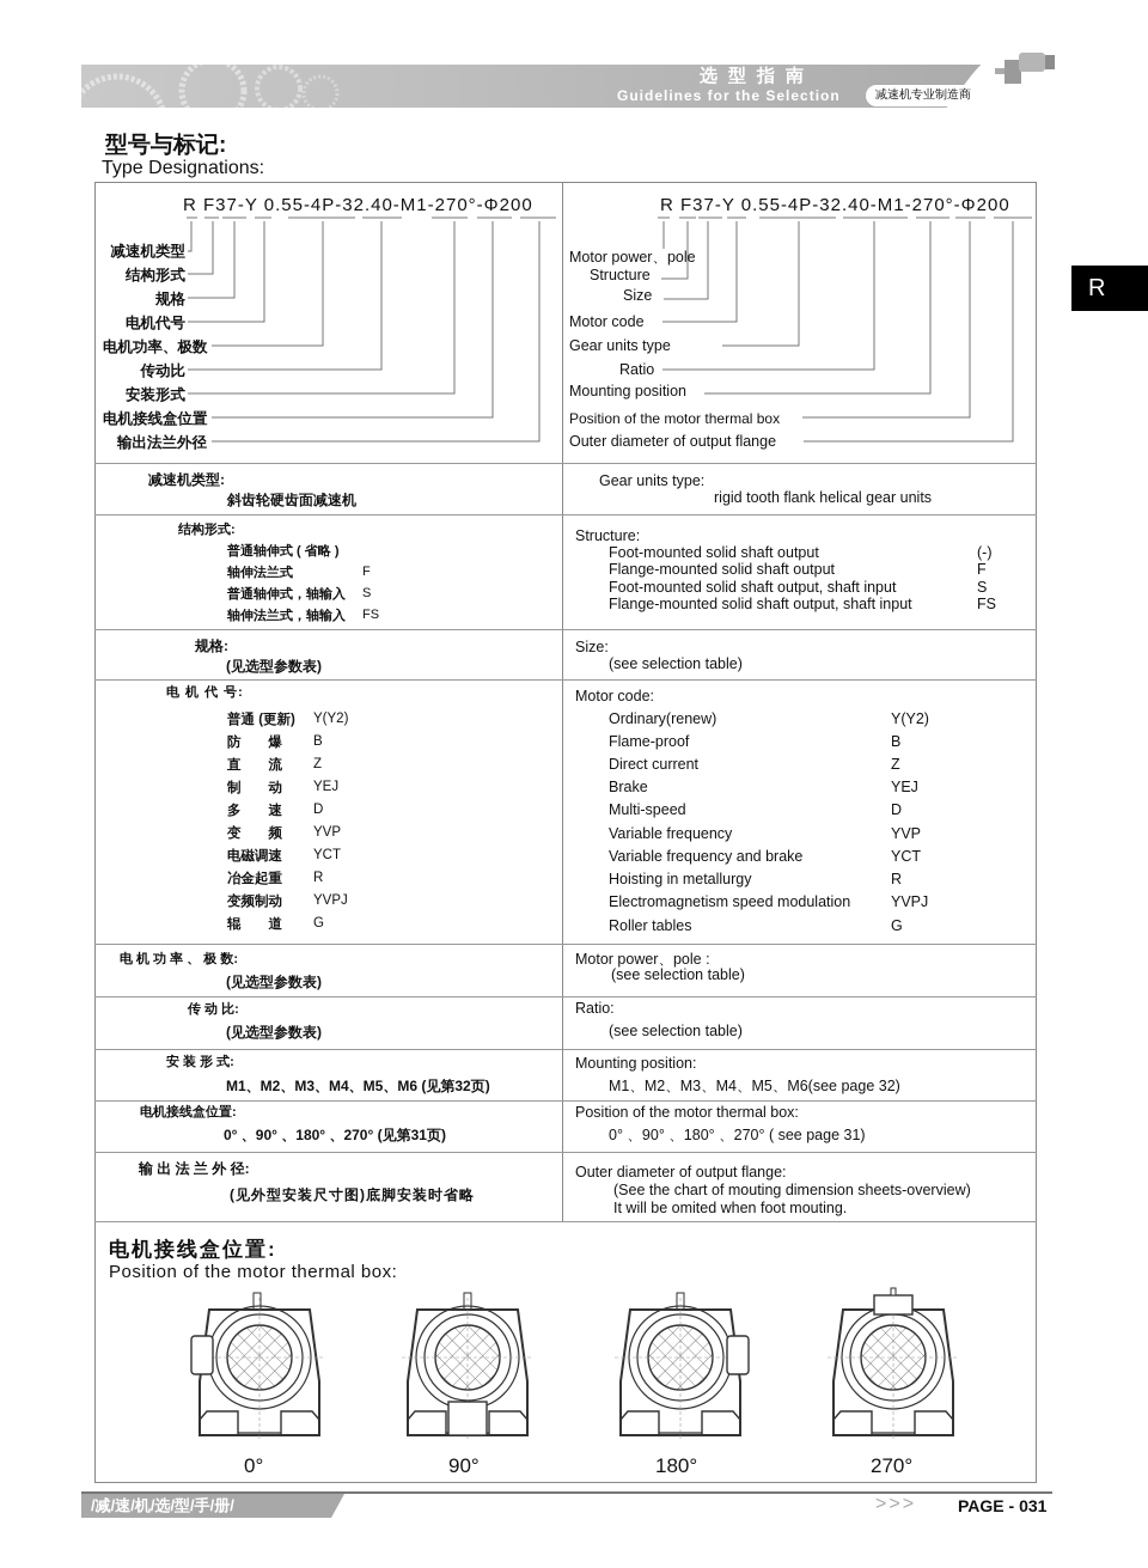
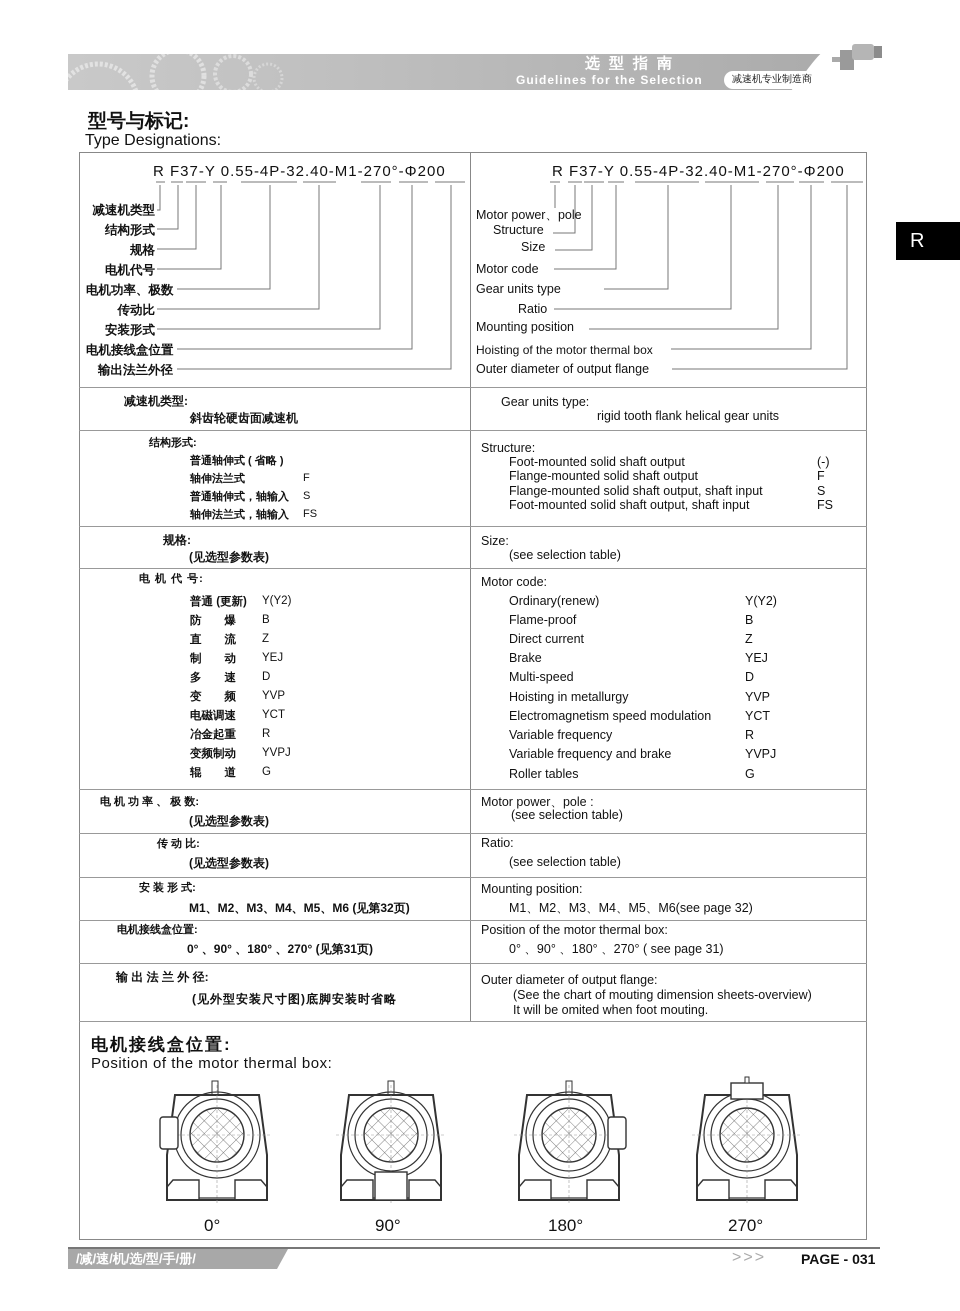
  选型指南
  Guidelines for the Selection
  减速机专业制造商
  型号与标记:
  Type Designations:
  R
  R F37-Y 0.55-4P-32.40-M1-270°-Φ200
  R F37-Y 0.55-4P-32.40-M1-270°-Φ200
  减速机类型
  结构形式
  规格
  电机代号
  电机功率、极数
  传动比
  安装形式
  电机接线盒位置
  输出法兰外径
  Motor power、pole
  Structure
  Size
  Motor code
  Gear units type
  Ratio
  Mounting position
- Position of the motor thermal box
+ Hoisting of the motor thermal box
  Outer diameter of output flange
  减速机类型:
  斜齿轮硬齿面减速机
  Gear units type:
  rigid tooth flank helical gear units
  结构形式:
  普通轴伸式 ( 省略 )
  轴伸法兰式
  F
  普通轴伸式，轴输入
  S
  轴伸法兰式，轴输入
  FS
  Structure:
  Foot-mounted solid shaft output
  (-)
  Flange-mounted solid shaft output
  F
- Foot-mounted solid shaft output, shaft input
+ Flange-mounted solid shaft output, shaft input
  S
- Flange-mounted solid shaft output, shaft input
+ Foot-mounted solid shaft output, shaft input
  FS
  规格:
  (见选型参数表)
  Size:
  (see selection table)
  电 机 代 号:
  Motor code:
  普通 (更新)
  Y(Y2)
  Ordinary(renew)
  Y(Y2)
  防 爆
  B
  Flame-proof
  B
  直 流
  Z
  Direct current
  Z
  制 动
  YEJ
  Brake
  YEJ
  多 速
  D
  Multi-speed
  D
  变 频
  YVP
- Variable frequency
+ Hoisting in metallurgy
  YVP
  电磁调速
  YCT
- Variable frequency and brake
+ Electromagnetism speed modulation
  YCT
  冶金起重
  R
- Hoisting in metallurgy
+ Variable frequency
  R
  变频制动
  YVPJ
- Electromagnetism speed modulation
+ Variable frequency and brake
  YVPJ
  辊 道
  G
  Roller tables
  G
  电 机 功 率 、 极 数:
  (见选型参数表)
  Motor power、pole :
  (see selection table)
  传 动 比:
  (见选型参数表)
  Ratio:
  (see selection table)
  安 装 形 式:
  M1、M2、M3、M4、M5、M6 (见第32页)
  Mounting position:
  M1、M2、M3、M4、M5、M6(see page 32)
  电机接线盒位置:
  0° 、90° 、180° 、270° (见第31页)
  Position of the motor thermal box:
  0° 、90° 、180° 、270° ( see page 31)
  输 出 法 兰 外 径:
  (见外型安装尺寸图)底脚安装时省略
  Outer diameter of output flange:
  (See the chart of mouting dimension sheets-overview)
  It will be omited when foot mouting.
  电机接线盒位置:
  Position of the motor thermal box:
  0°
  90°
  180°
  270°
  /减/速/机/选/型/手/册/
  >>>
  PAGE - 031
